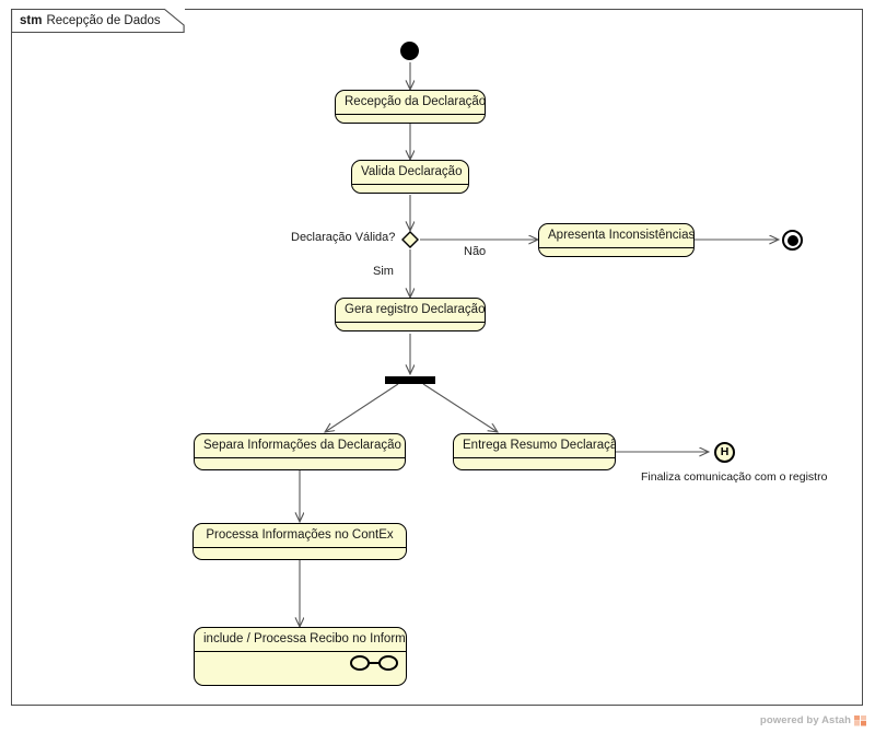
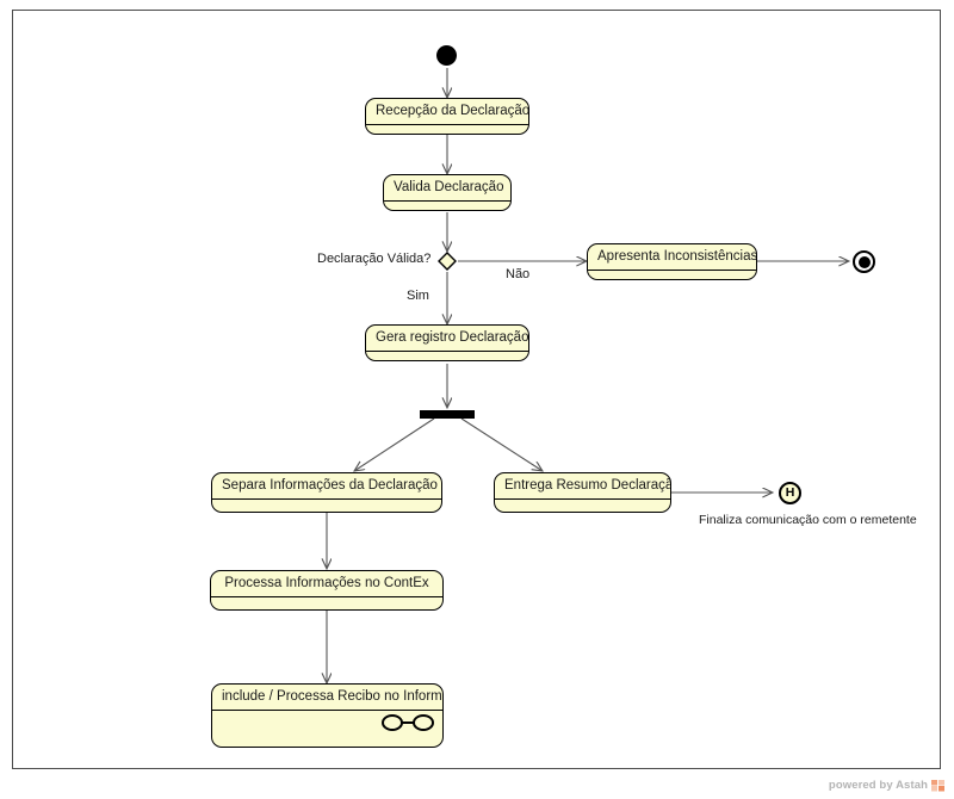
- stm
- Recepção de Dados
  Recepção da Declaração
  Valida Declaração
  Declaração Válida?
  Não
  Sim
  Apresenta Inconsistências
  Gera registro Declaração
  Separa Informações da Declaração
  Entrega Resumo Declaraçã
  H
- Finaliza comunicação com o registro
+ Finaliza comunicação com o remetente
  Processa Informações no ContEx
  include / Processa Recibo no Inform
  powered by Astah
